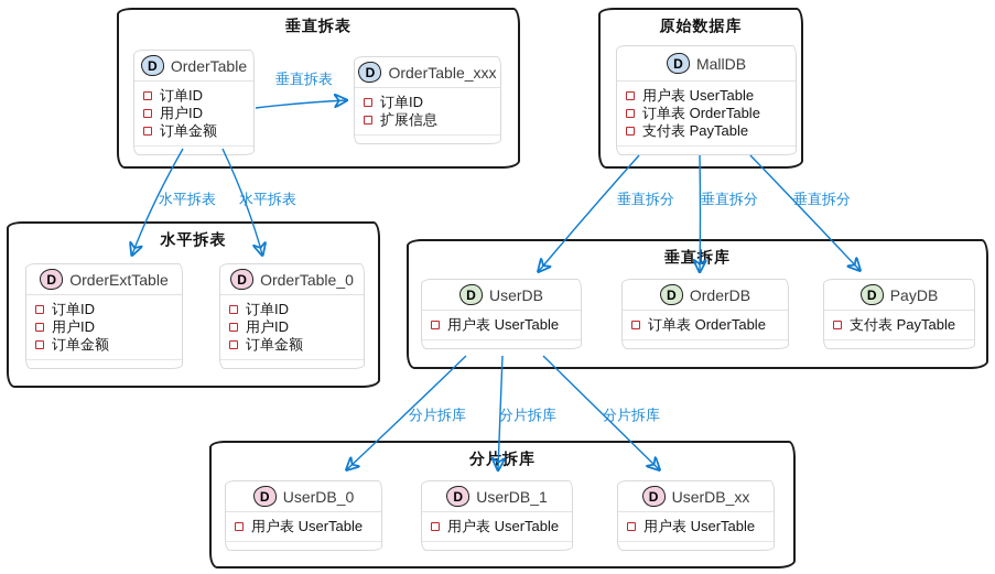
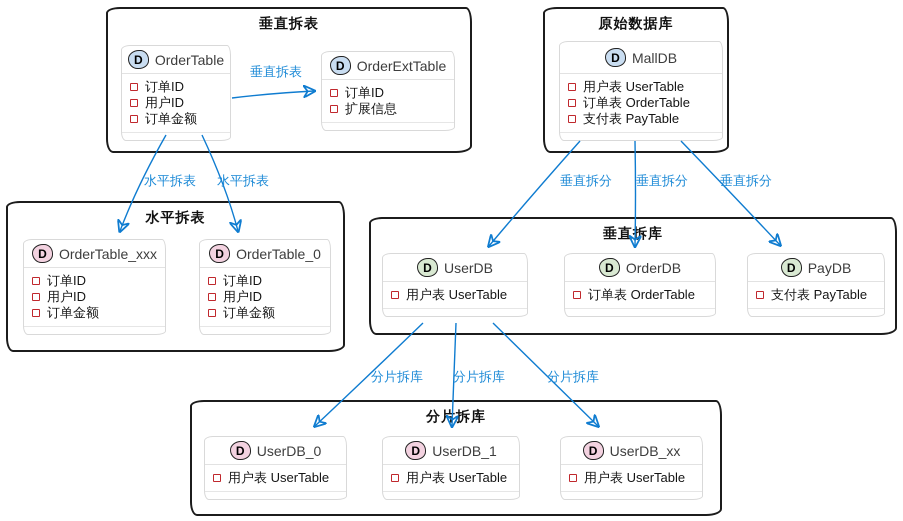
  垂直拆表
  原始数据库
  水平拆表
  垂直拆库
  分片拆库
  D
  OrderTable
  订单ID
  用户ID
  订单金额
  D
- OrderTable_xxx
+ OrderExtTable
  订单ID
  扩展信息
  D
  MallDB
  用户表 UserTable
  订单表 OrderTable
  支付表 PayTable
  D
- OrderExtTable
+ OrderTable_xxx
  订单ID
  用户ID
  订单金额
  D
  OrderTable_0
  订单ID
  用户ID
  订单金额
  D
  UserDB
  用户表 UserTable
  D
  OrderDB
  订单表 OrderTable
  D
  PayDB
  支付表 PayTable
  D
  UserDB_0
  用户表 UserTable
  D
  UserDB_1
  用户表 UserTable
  D
  UserDB_xx
  用户表 UserTable
  垂直拆表
  水平拆表
  水平拆表
  垂直拆分
  垂直拆分
  垂直拆分
  分片拆库
  分片拆库
  分片拆库
